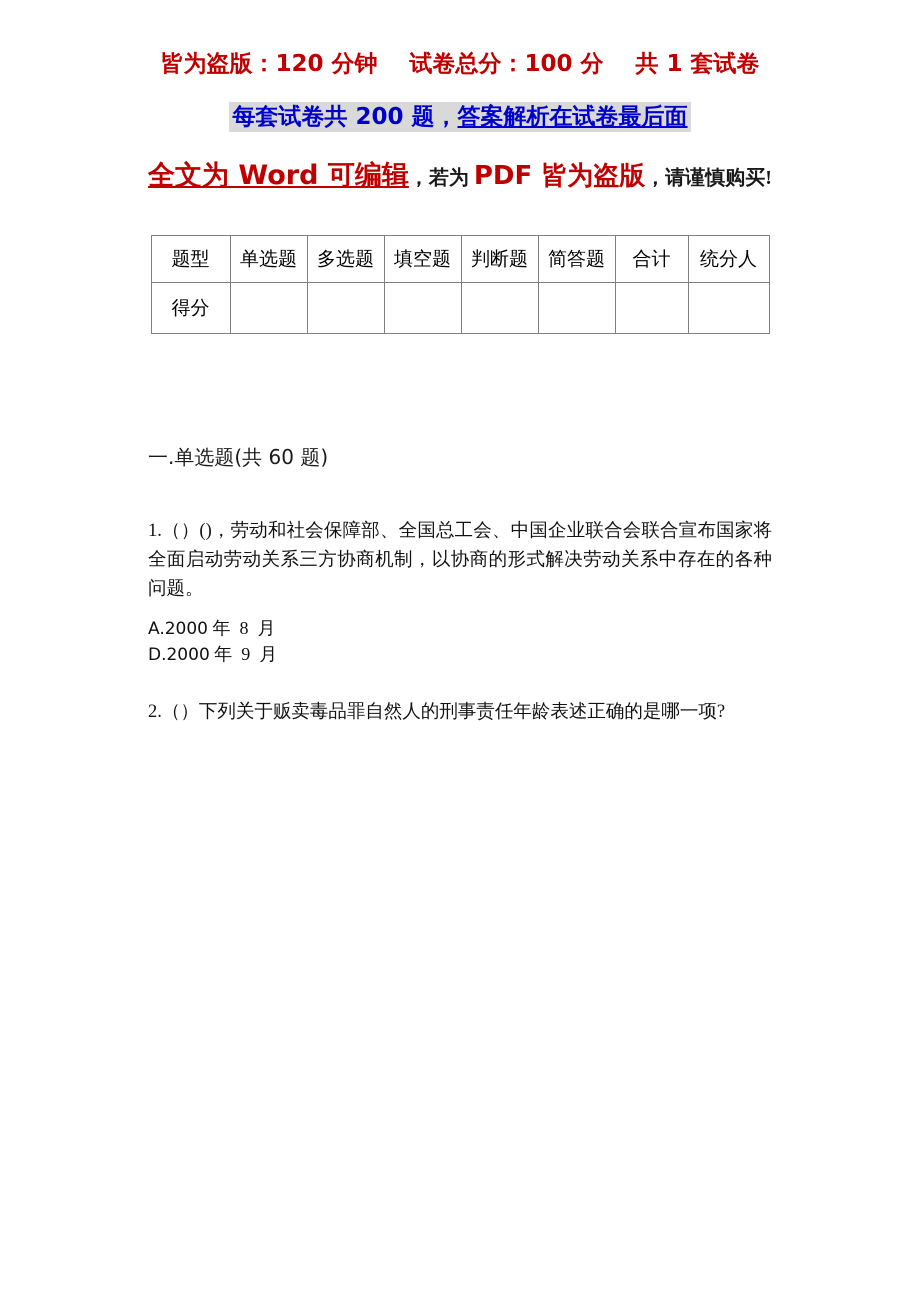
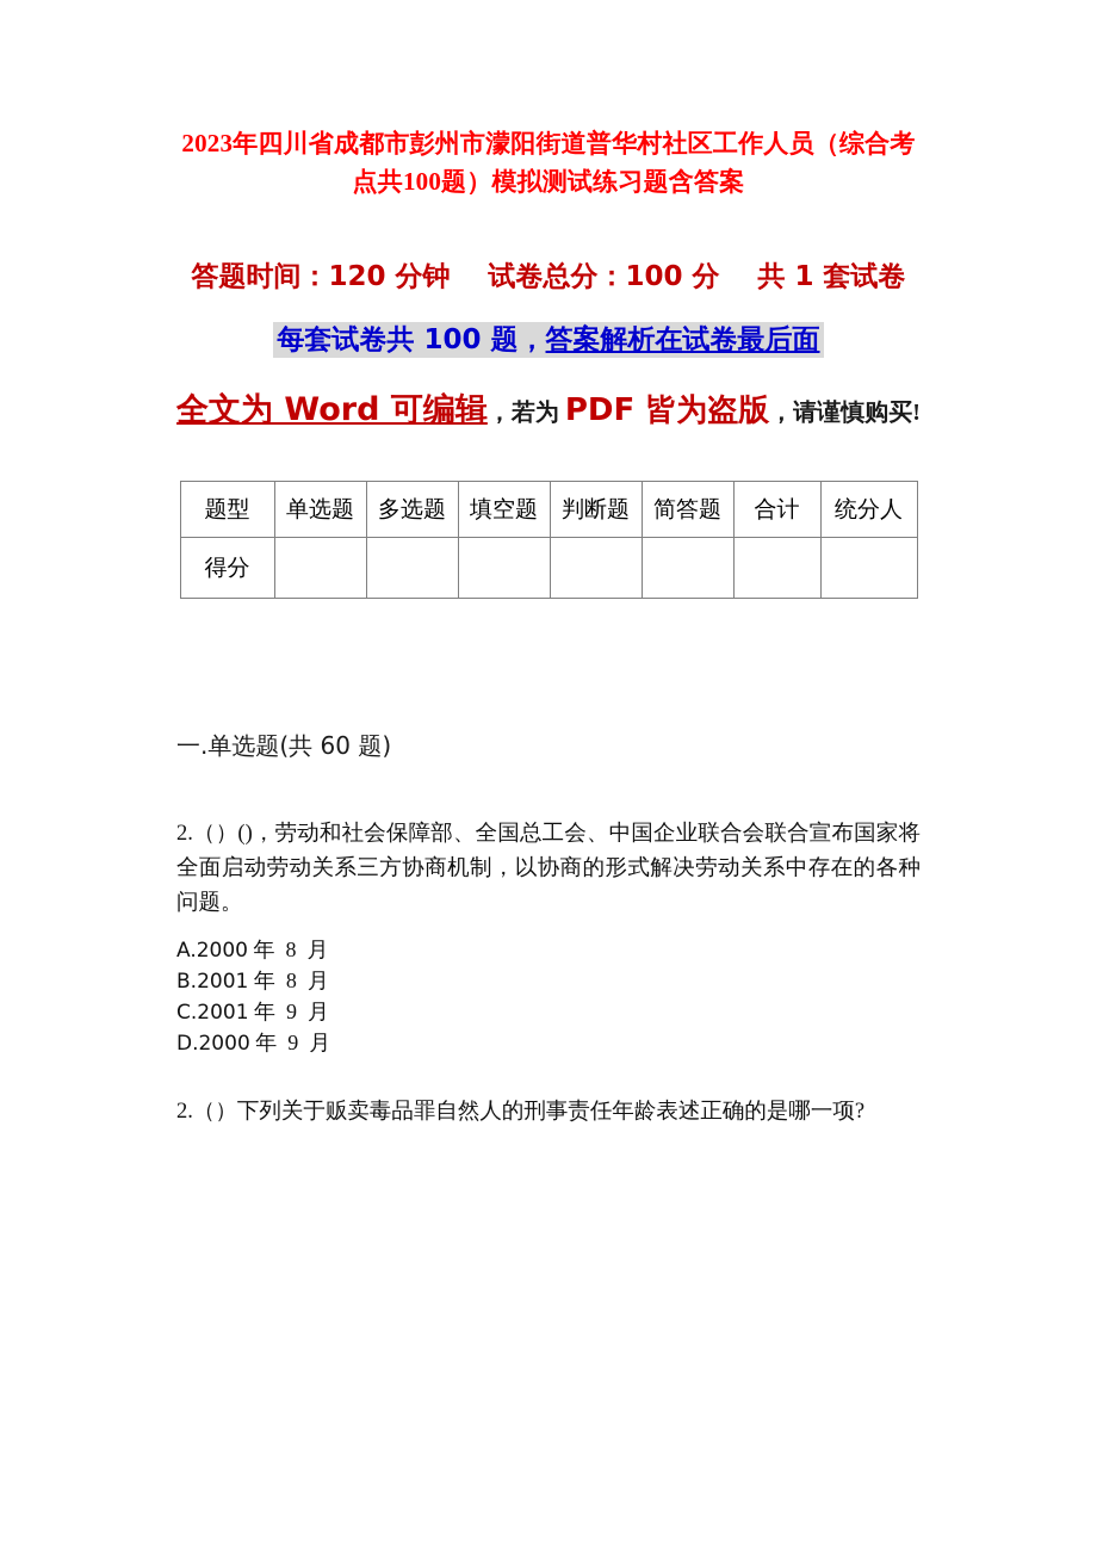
+ 2023年四川省成都市彭州市濛阳街道普华村社区工作人员（综合考点共100题）模拟测试练习题含答案
- 皆为盗版：120 分钟 试卷总分：100 分 共 1 套试卷
+ 答题时间：120 分钟 试卷总分：100 分 共 1 套试卷
- 每套试卷共 200 题，答案解析在试卷最后面
+ 每套试卷共 100 题，答案解析在试卷最后面
  全文为 Word 可编辑，若为 PDF 皆为盗版，请谨慎购买!
  题型	单选题	多选题	填空题	判断题	简答题	合计	统分人
  得分
  一.单选题(共 60 题)
- 1.（）()，劳动和社会保障部、全国总工会、中国企业联合会联合宣布国家将全面启动劳动关系三方协商机制，以协商的形式解决劳动关系中存在的各种问题。
+ 2.（）()，劳动和社会保障部、全国总工会、中国企业联合会联合宣布国家将全面启动劳动关系三方协商机制，以协商的形式解决劳动关系中存在的各种问题。
  A.2000 年 8 月
+ B.2001 年 8 月
+ C.2001 年 9 月
  D.2000 年 9 月
  2.（）下列关于贩卖毒品罪自然人的刑事责任年龄表述正确的是哪一项?
